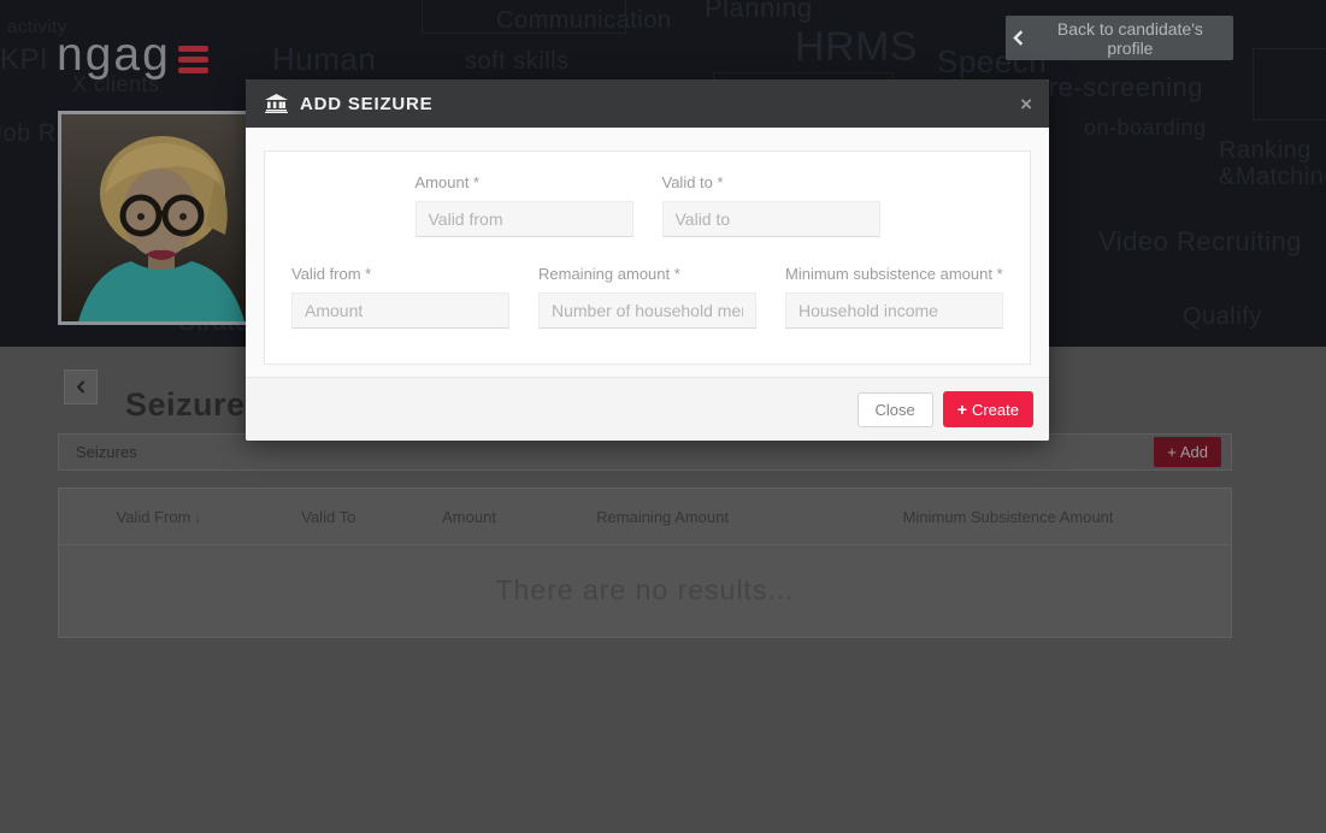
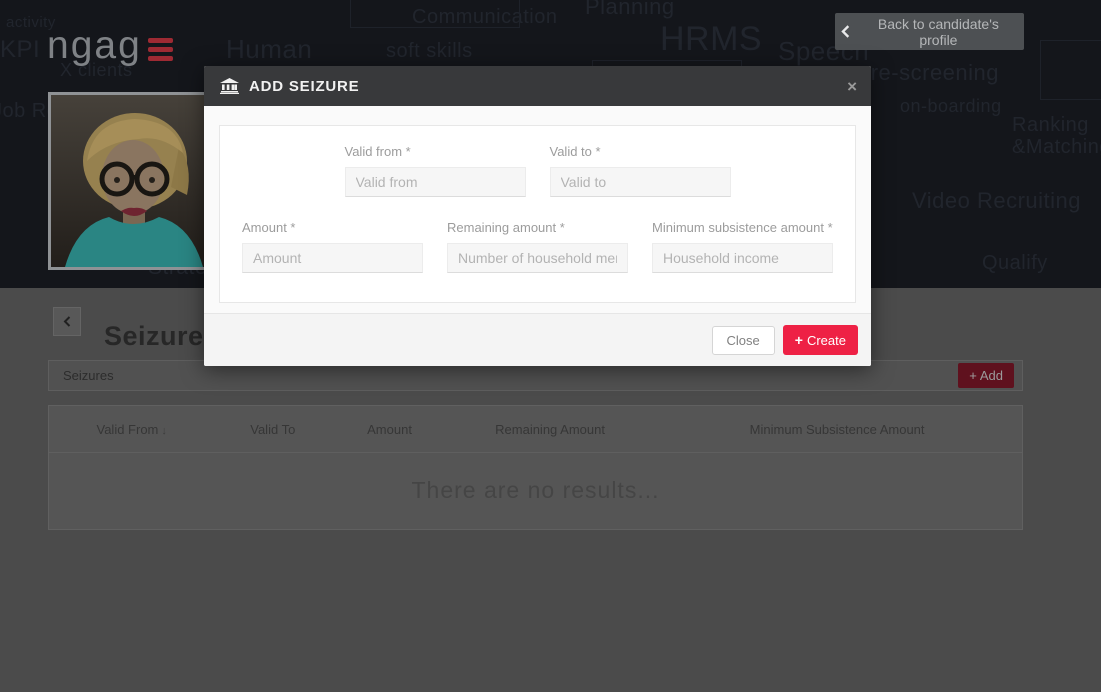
  Speech
  re-screening
  X clients
  ngag
  Back to candidate's profile
  Seizure
  Seizures
  + Add
  Valid From
  Valid To
  Amount
  Remaining Amount
  Minimum Subsistence Amount
  ADD SEIZURE
  ×
- Amount *
+ Valid from *
  Valid from
  Valid to *
  Valid to
- Valid from *
+ Amount *
  Amount
  Remaining amount *
  Number of household me
  Minimum subsistence amount *
  Household income
  Close
  + Create
